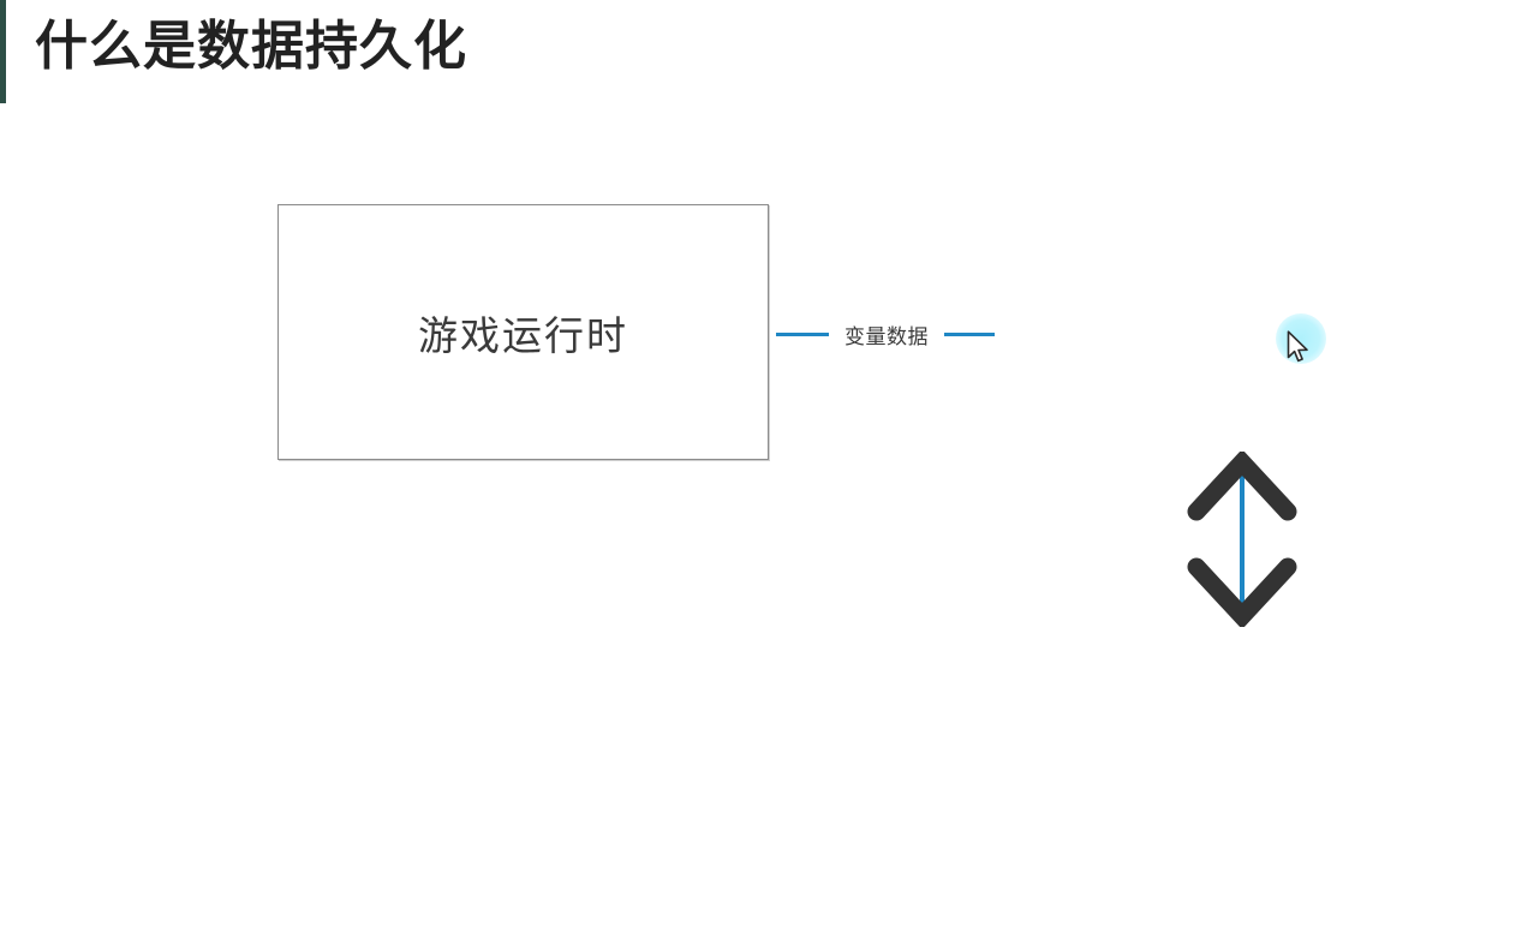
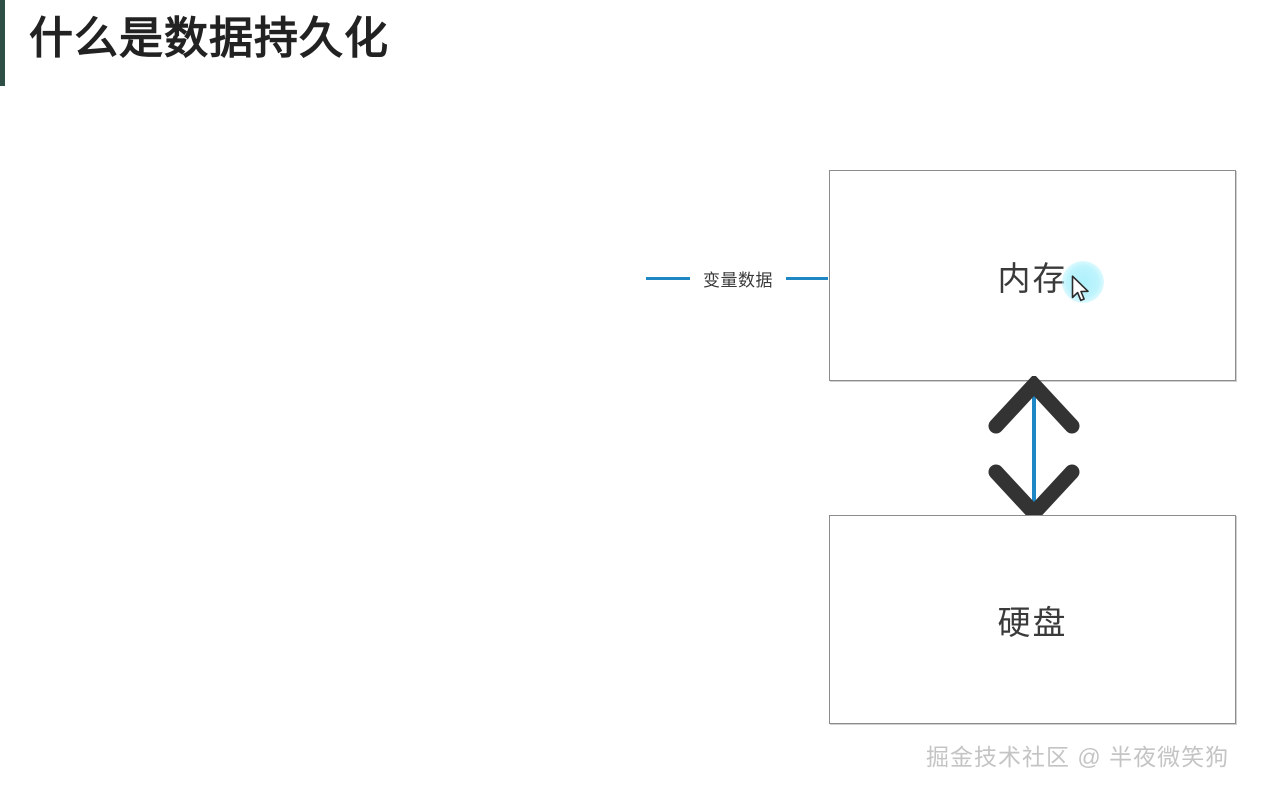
  什么是数据持久化
- 游戏运行时
  变量数据
+ 内存
+ 硬盘
+ 掘金技术社区 @ 半夜微笑狗
